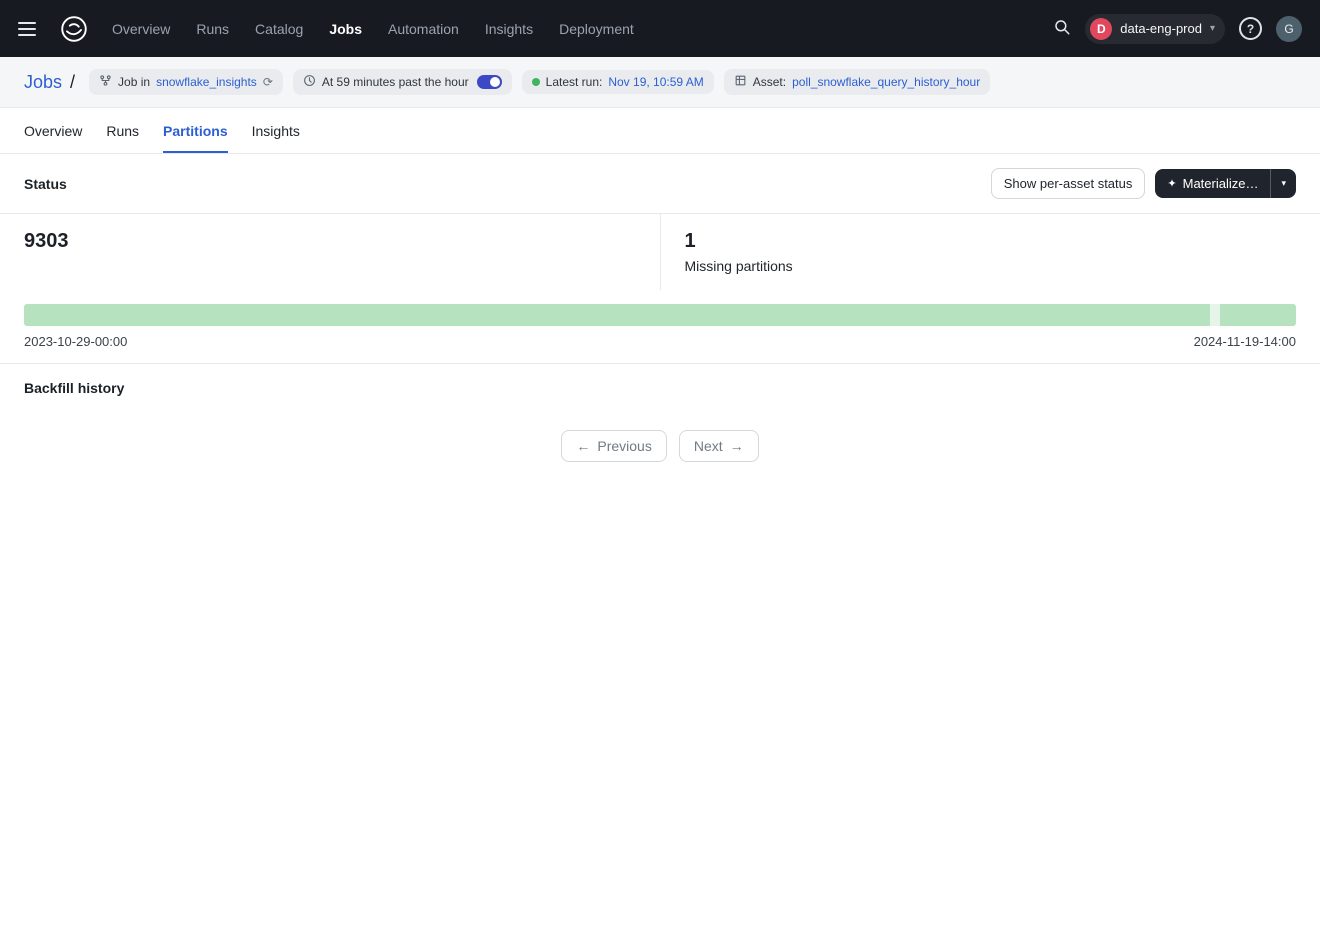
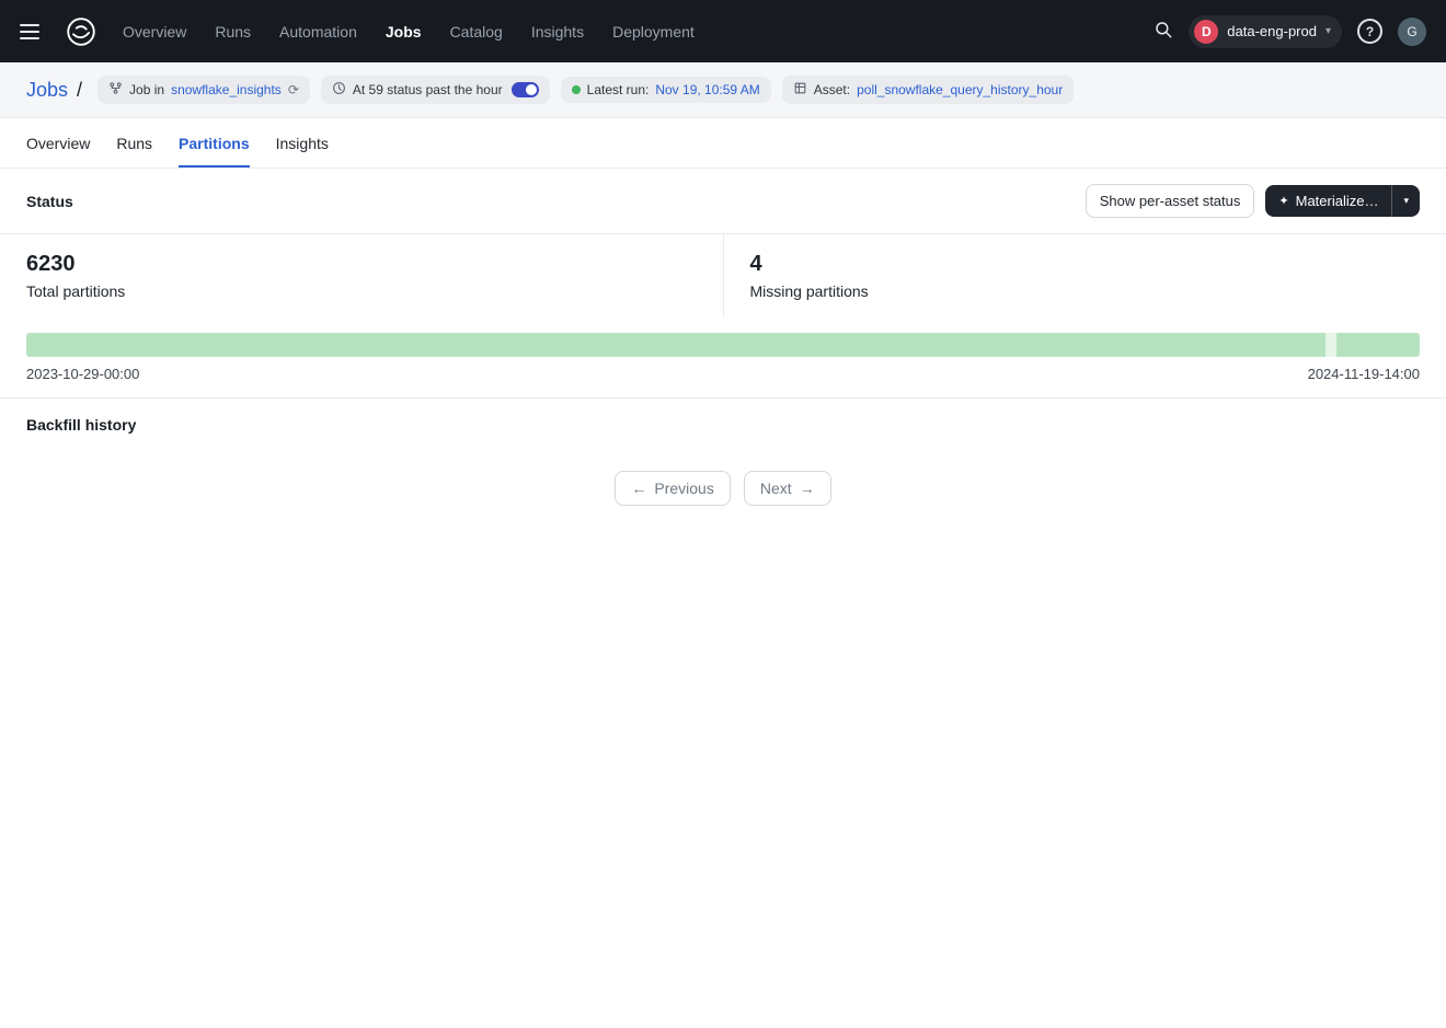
  Overview
  Runs
- Catalog
+ Automation
  Jobs
- Automation
+ Catalog
  Insights
  Deployment
  D
  data-eng-prod
  ▾
  ?
  G
  Jobs
  /
  Job in
  snowflake_insights
  ⟳
- At 59 minutes past the hour
+ At 59 status past the hour
  Latest run:
  Nov 19, 10:59 AM
  Asset:
  poll_snowflake_query_history_hour
  Overview
  Runs
  Partitions
  Insights
  Status
  Show per-asset status
  ✦
  Materialize…
  ▾
- 9303
+ 6230
+ Total partitions
- 1
+ 4
  Missing partitions
  2023-10-29-00:00
  2024-11-19-14:00
  Backfill history
  ←
  Previous
  Next
  →
